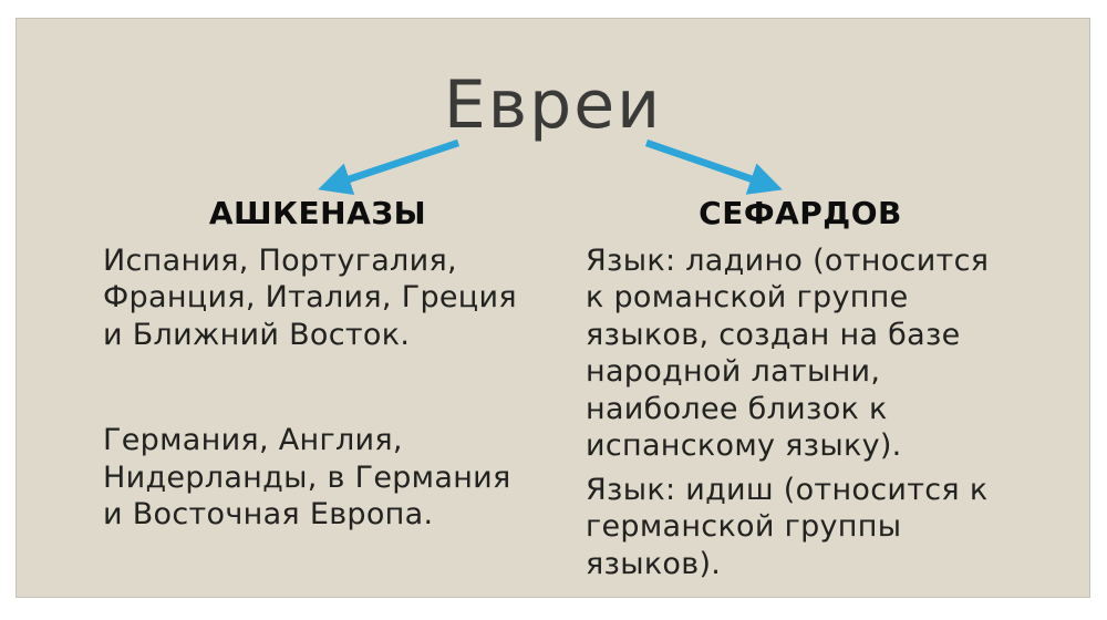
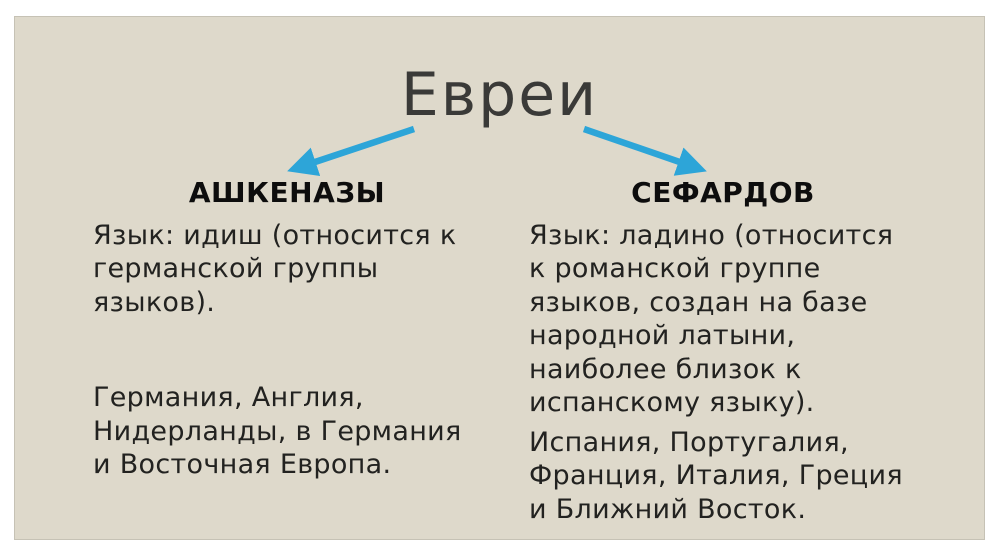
  Евреи
  АШКЕНАЗЫ
- Испания, Португалия, Франция, Италия, Греция и Ближний Восток.
+ Язык: идиш (относится к германской группы языков).
  Германия, Англия, Нидерланды, в Германия и Восточная Европа.
  СЕФАРДОВ
  Язык: ладино (относится к романской группе языков, создан на базе народной латыни, наиболее близок к испанскому языку).
- Язык: идиш (относится к германской группы языков).
+ Испания, Португалия, Франция, Италия, Греция и Ближний Восток.
